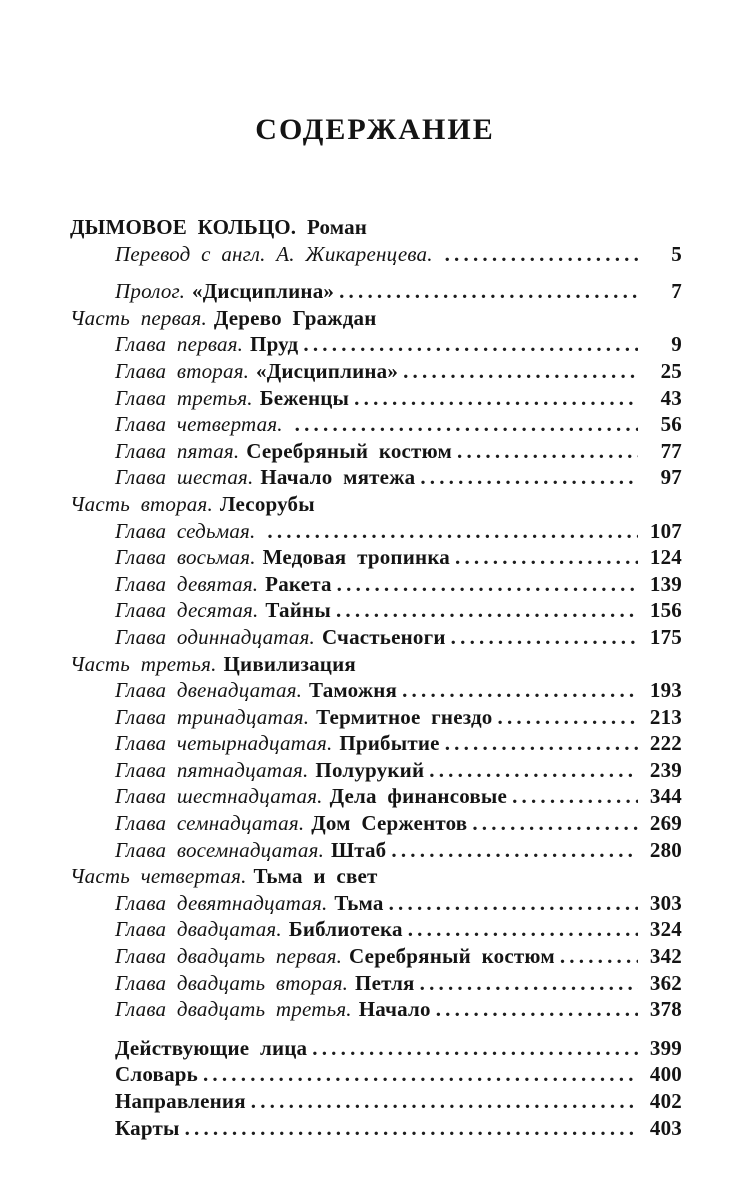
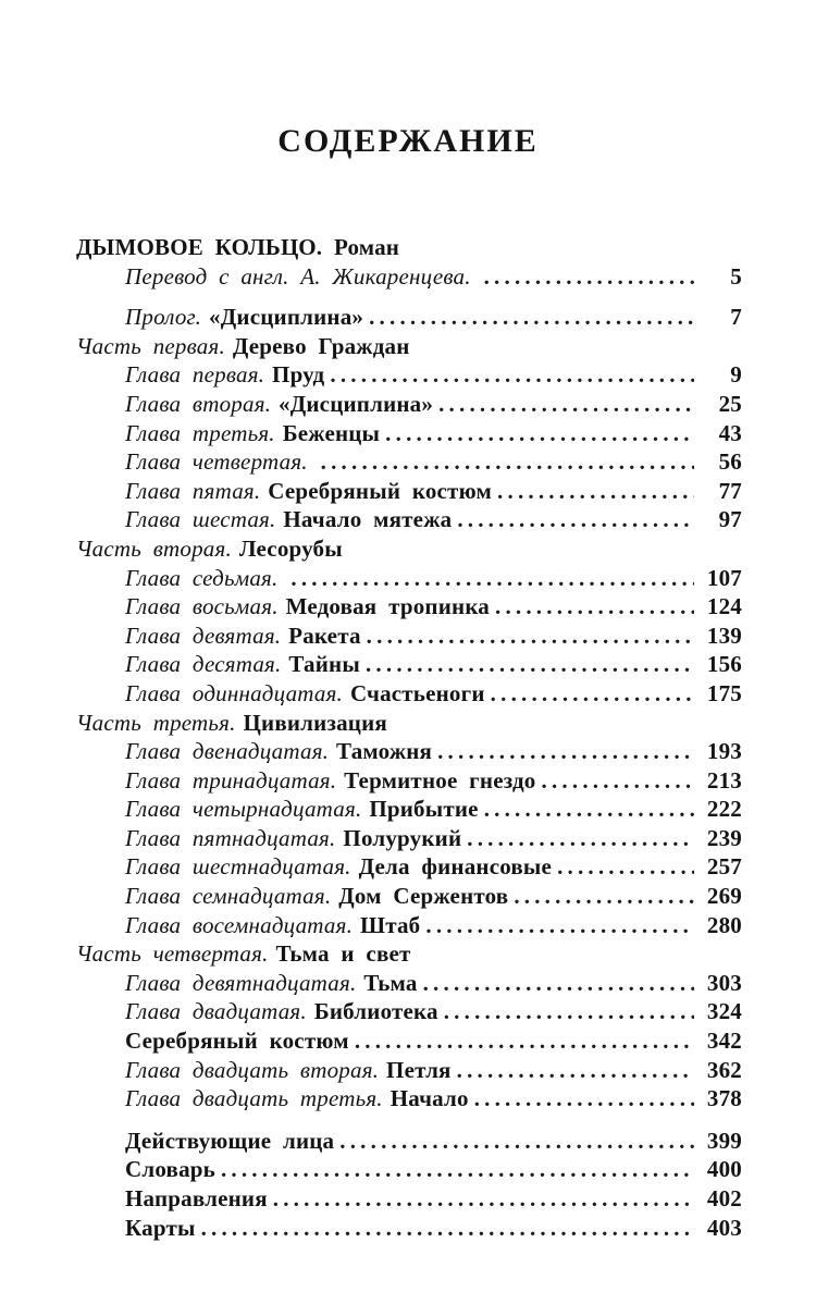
  СОДЕРЖАНИЕ
  ДЫМОВОЕ КОЛЬЦО. Роман
  Перевод с англ. А. Жикаренцева.
  5
  Пролог.
  «Дисциплина»
  7
  Часть первая.
  Дерево Граждан
  Глава первая.
  Пруд
  9
  Глава вторая.
  «Дисциплина»
  25
  Глава третья.
  Беженцы
  43
  Глава четвертая.
  56
  Глава пятая.
  Серебряный костюм
  77
  Глава шестая.
  Начало мятежа
  97
  Часть вторая.
  Лесорубы
  Глава седьмая.
  107
  Глава восьмая.
  Медовая тропинка
  124
  Глава девятая.
  Ракета
  139
  Глава десятая.
  Тайны
  156
  Глава одиннадцатая.
  Счастьеноги
  175
  Часть третья.
  Цивилизация
  Глава двенадцатая.
  Таможня
  193
  Глава тринадцатая.
  Термитное гнездо
  213
  Глава четырнадцатая.
  Прибытие
  222
  Глава пятнадцатая.
  Полурукий
  239
  Глава шестнадцатая.
  Дела финансовые
- 344
+ 257
  Глава семнадцатая.
  Дом Сержентов
  269
  Глава восемнадцатая.
  Штаб
  280
  Часть четвертая.
  Тьма и свет
  Глава девятнадцатая.
  Тьма
  303
  Глава двадцатая.
  Библиотека
  324
- Глава двадцать первая.
  Серебряный костюм
  342
  Глава двадцать вторая.
  Петля
  362
  Глава двадцать третья.
  Начало
  378
  Действующие лица
  399
  Словарь
  400
  Направления
  402
  Карты
  403
